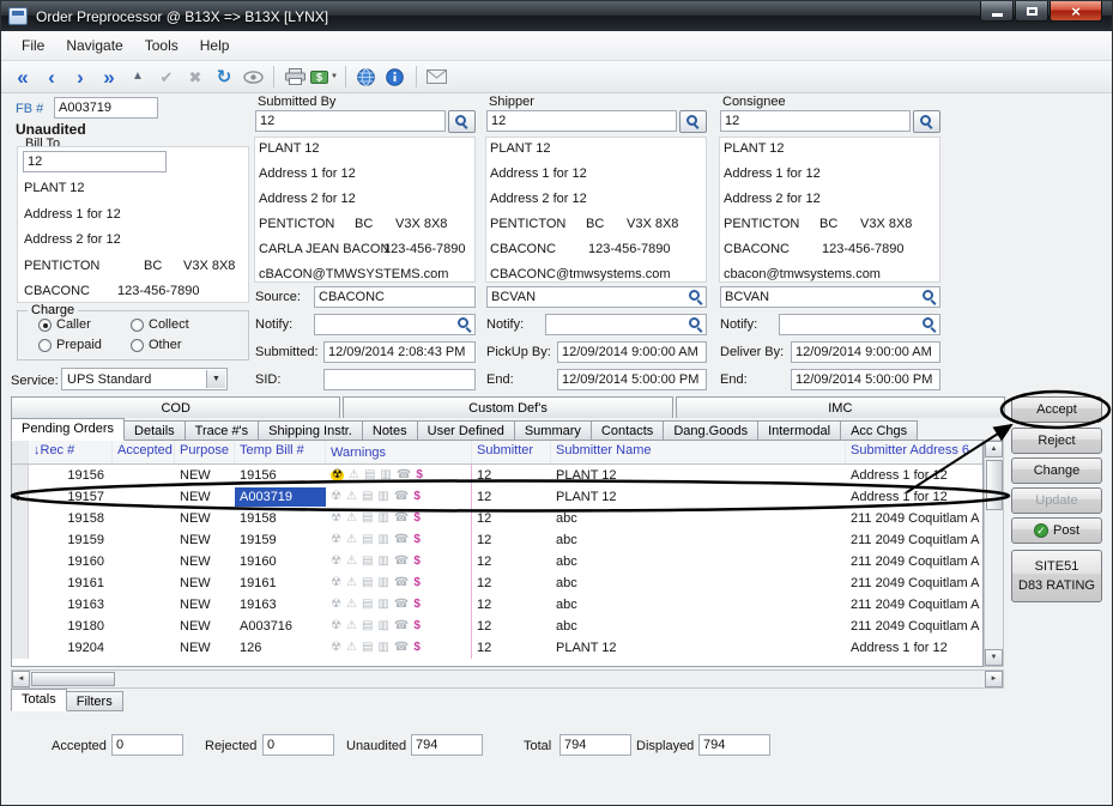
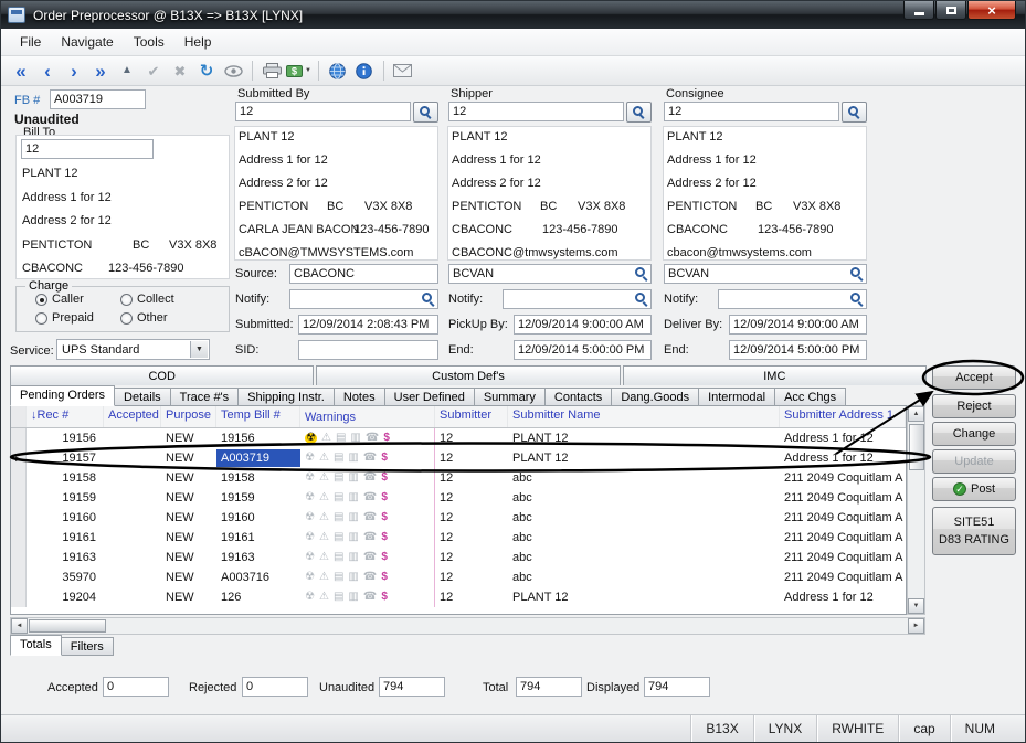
  Order Preprocessor @ B13X => B13X [LYNX]
  ×
  File
  Navigate
  Tools
  Help
  «
  ‹
  ›
  »
  ▲
  ✔
  ✖
  ↻
  $
  FB #
  A003719
  Unaudited
  Bill To
  12
  PLANT 12
  Address 1 for 12
  Address 2 for 12
  PENTICTON
  BC
  V3X 8X8
  CBACONC
  123-456-7890
  Charge
  Caller
  Collect
  Prepaid
  Other
  Service:
  UPS Standard
  Submitted By
  12
  PLANT 12
  Address 1 for 12
  Address 2 for 12
  PENTICTON
  BC
  V3X 8X8
  CARLA JEAN BACON
  123-456-7890
  cBACON@TMWSYSTEMS.com
  Source:
  CBACONC
  Notify:
  Submitted:
  12/09/2014 2:08:43 PM
  SID:
  Shipper
  12
  PLANT 12
  Address 1 for 12
  Address 2 for 12
  PENTICTON
  BC
  V3X 8X8
  CBACONC
  123-456-7890
  CBACONC@tmwsystems.com
  BCVAN
  Notify:
  PickUp By:
  12/09/2014 9:00:00 AM
  End:
  12/09/2014 5:00:00 PM
  Consignee
  12
  PLANT 12
  Address 1 for 12
  Address 2 for 12
  PENTICTON
  BC
  V3X 8X8
  CBACONC
  123-456-7890
  cbacon@tmwsystems.com
  BCVAN
  Notify:
  Deliver By:
  12/09/2014 9:00:00 AM
  End:
  12/09/2014 5:00:00 PM
  COD
  Custom Def's
  IMC
  Pending Orders
  Details
  Trace #'s
  Shipping Instr.
  Notes
  User Defined
  Summary
  Contacts
  Dang.Goods
  Intermodal
  Acc Chgs
  ↓Rec #
  Accepted
  Purpose
  Temp Bill #
  Warnings
  Submitter
  Submitter Name
- Submitter Address 6
+ Submitter Address 1
  19156
  NEW
  19156
  ☢
  ⚠
  ▤
  ▥
  ☎
  $
  12
  PLANT 12
  Address 1 for 12
  19157
  NEW
  A003719
  ☢
  ⚠
  ▤
  ▥
  ☎
  $
  12
  PLANT 12
  Address 1 for 12
  19158
  NEW
  19158
  ☢
  ⚠
  ▤
  ▥
  ☎
  $
  12
  abc
  211 2049 Coquitlam A
  19159
  NEW
  19159
  ☢
  ⚠
  ▤
  ▥
  ☎
  $
  12
  abc
  211 2049 Coquitlam A
  19160
  NEW
  19160
  ☢
  ⚠
  ▤
  ▥
  ☎
  $
  12
  abc
  211 2049 Coquitlam A
  19161
  NEW
  19161
  ☢
  ⚠
  ▤
  ▥
  ☎
  $
  12
  abc
  211 2049 Coquitlam A
  19163
  NEW
  19163
  ☢
  ⚠
  ▤
  ▥
  ☎
  $
  12
  abc
  211 2049 Coquitlam A
- 19180
+ 35970
  NEW
  A003716
  ☢
  ⚠
  ▤
  ▥
  ☎
  $
  12
  abc
  211 2049 Coquitlam A
  19204
  NEW
  126
  ☢
  ⚠
  ▤
  ▥
  ☎
  $
  12
  PLANT 12
  Address 1 for 12
  Accept
  Reject
  Change
  Update
  ✓
  Post
  SITE51
  D83 RATING
  Totals
  Filters
  Accepted
  0
  Rejected
  0
  Unaudited
  794
  Total
  794
  Displayed
  794
+ B13X
+ LYNX
+ RWHITE
+ cap
+ NUM
